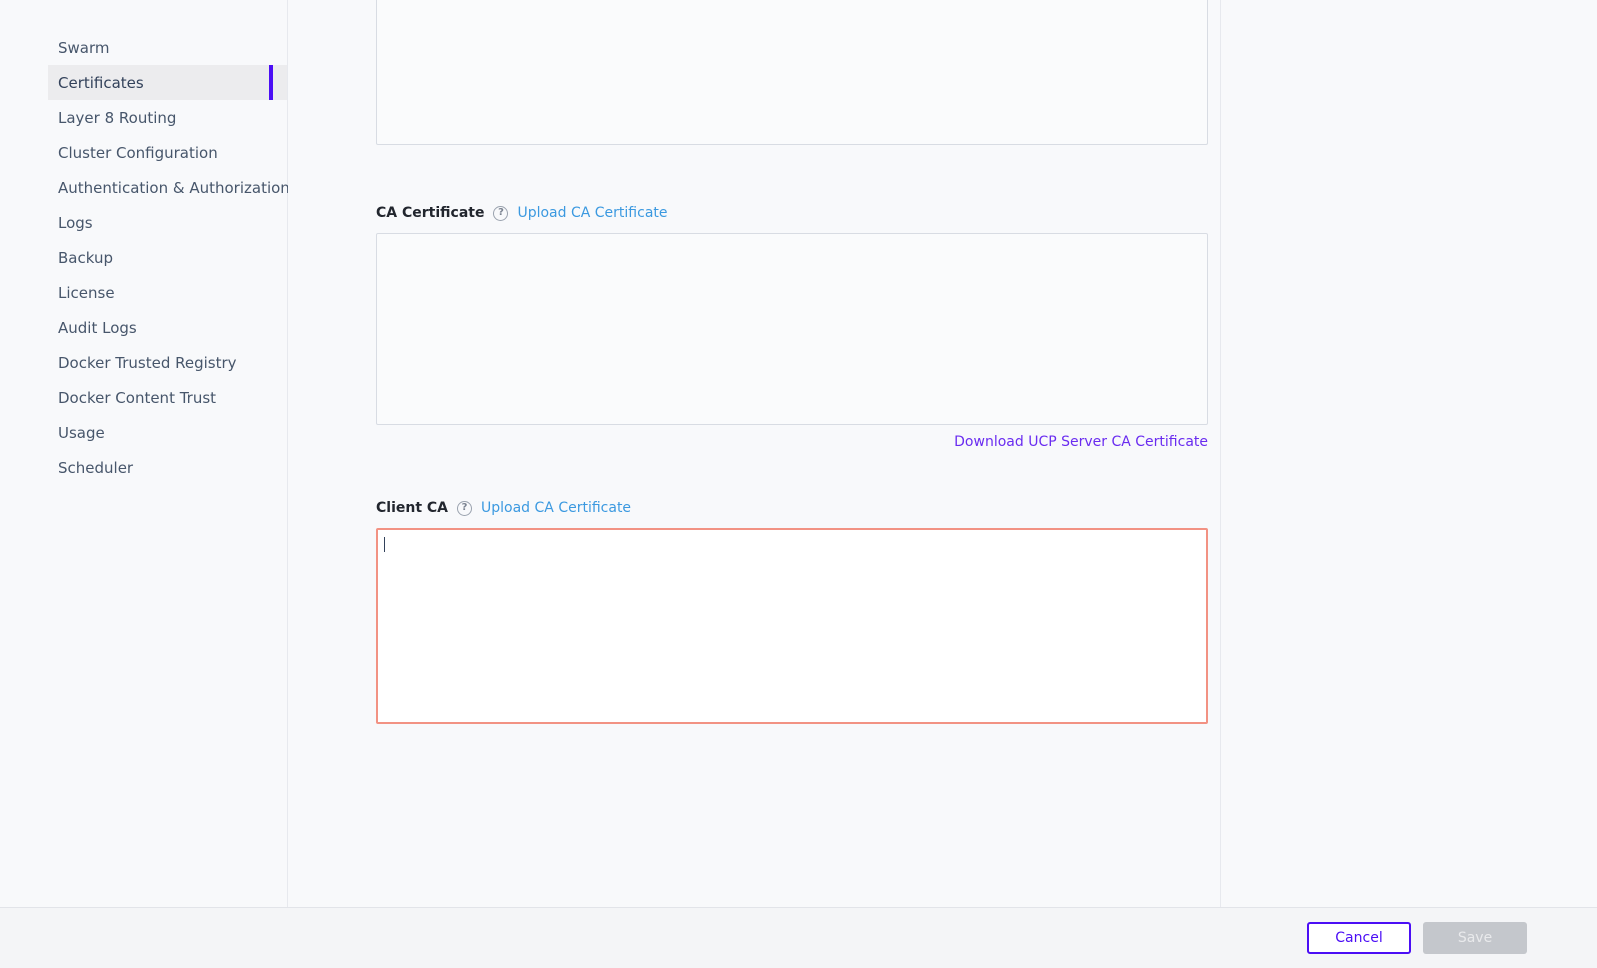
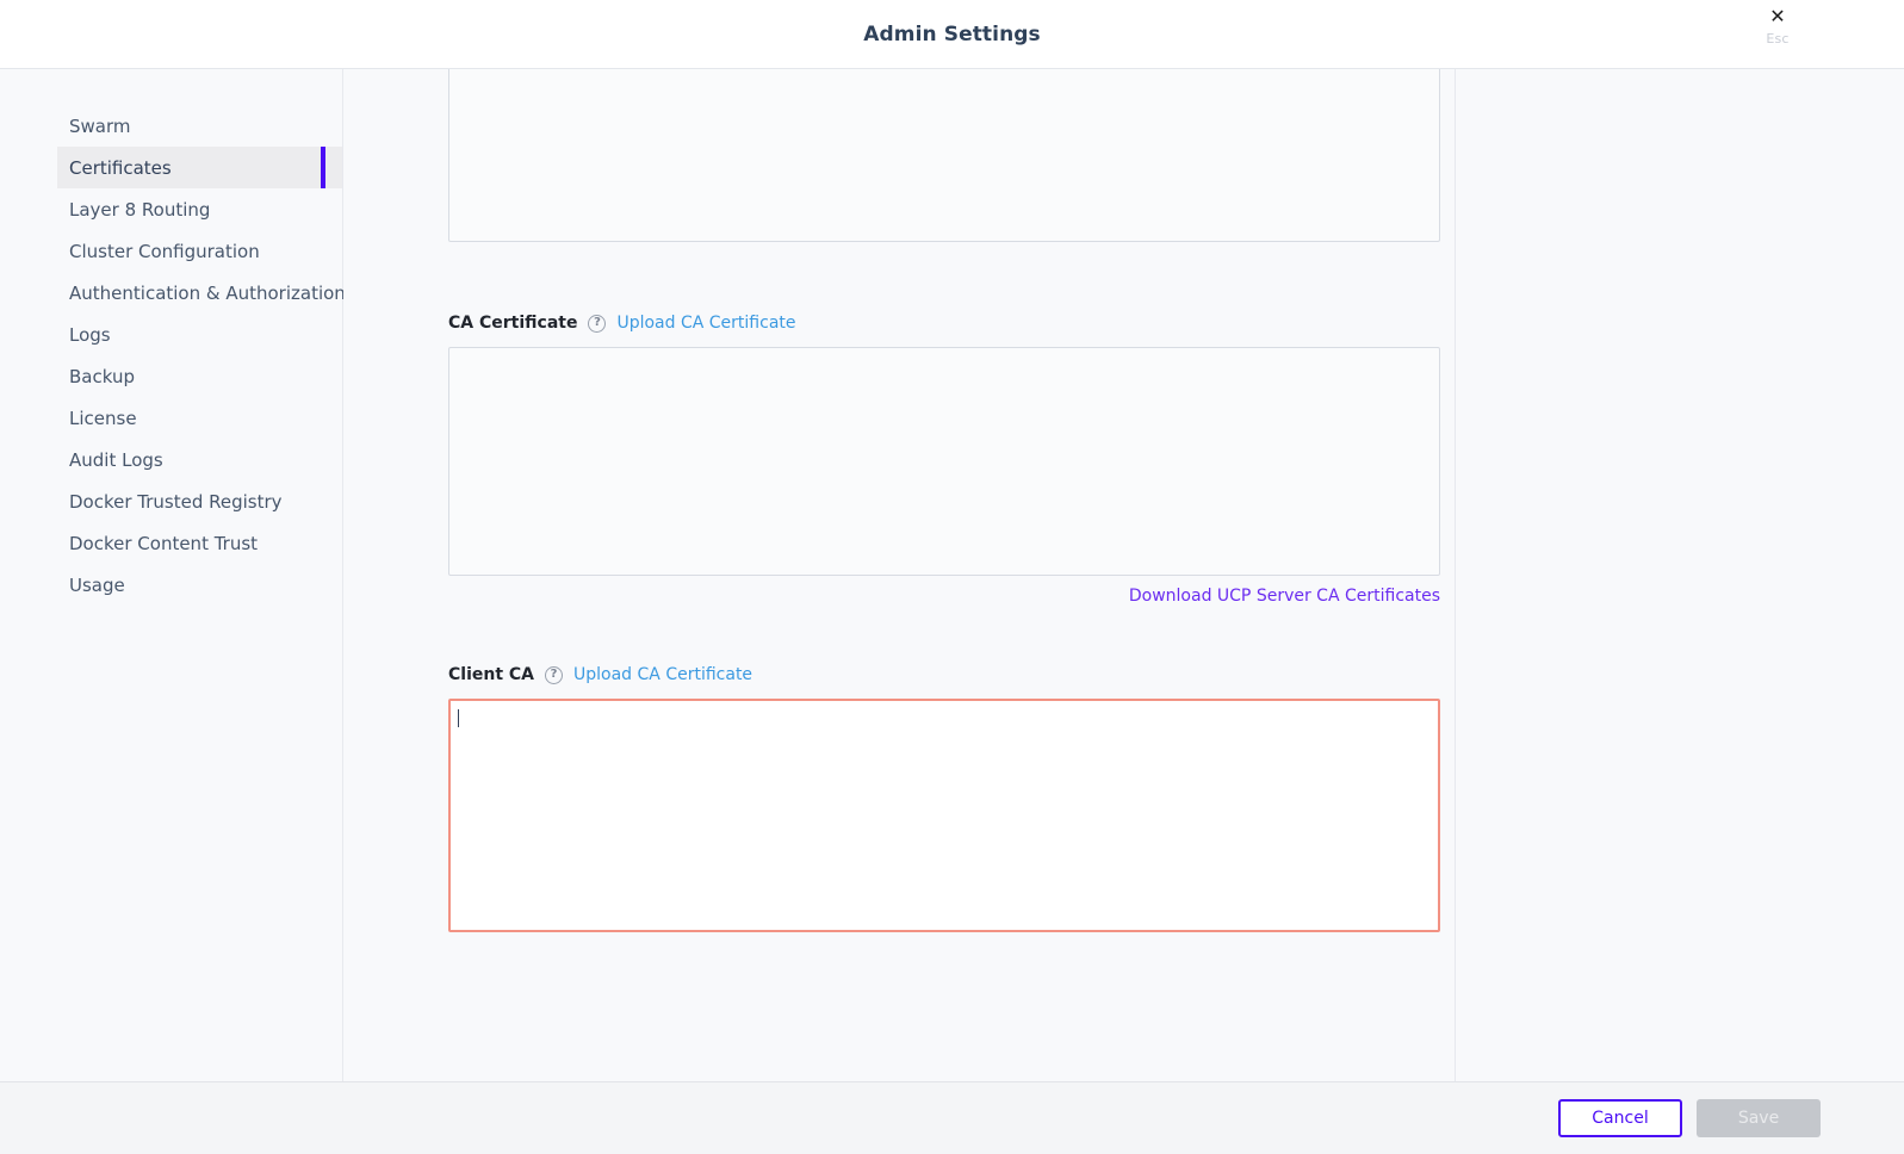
+ Admin Settings
+ ✕
+ Esc
  Swarm
  Certificates
  Layer 8 Routing
  Cluster Configuration
  Authentication & Authorization
  Logs
  Backup
  License
  Audit Logs
  Docker Trusted Registry
  Docker Content Trust
  Usage
- Scheduler
  CA Certificate
  ?
  Upload CA Certificate
- Download UCP Server CA Certificate
+ Download UCP Server CA Certificates
  Client CA
  ?
  Upload CA Certificate
  Cancel
  Save
